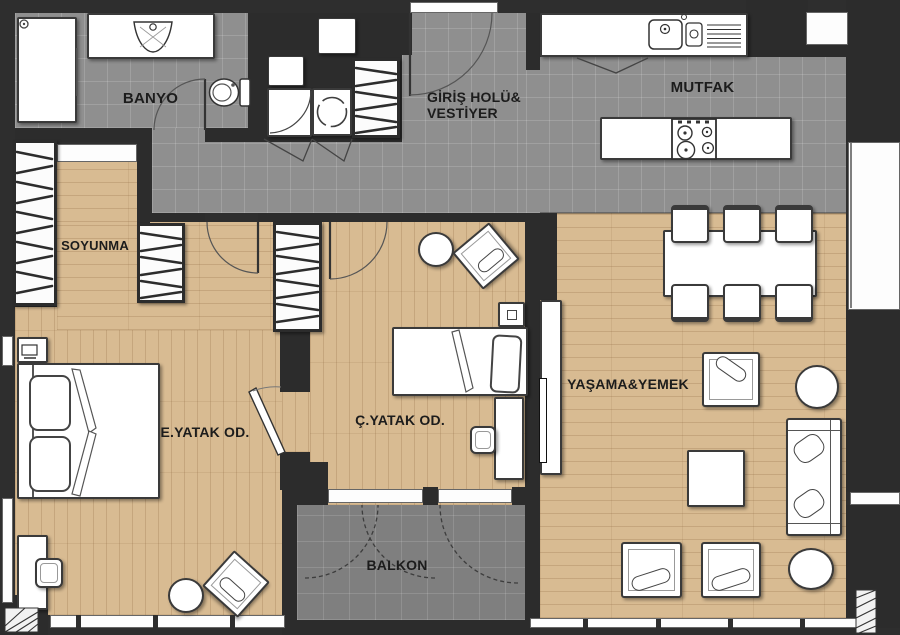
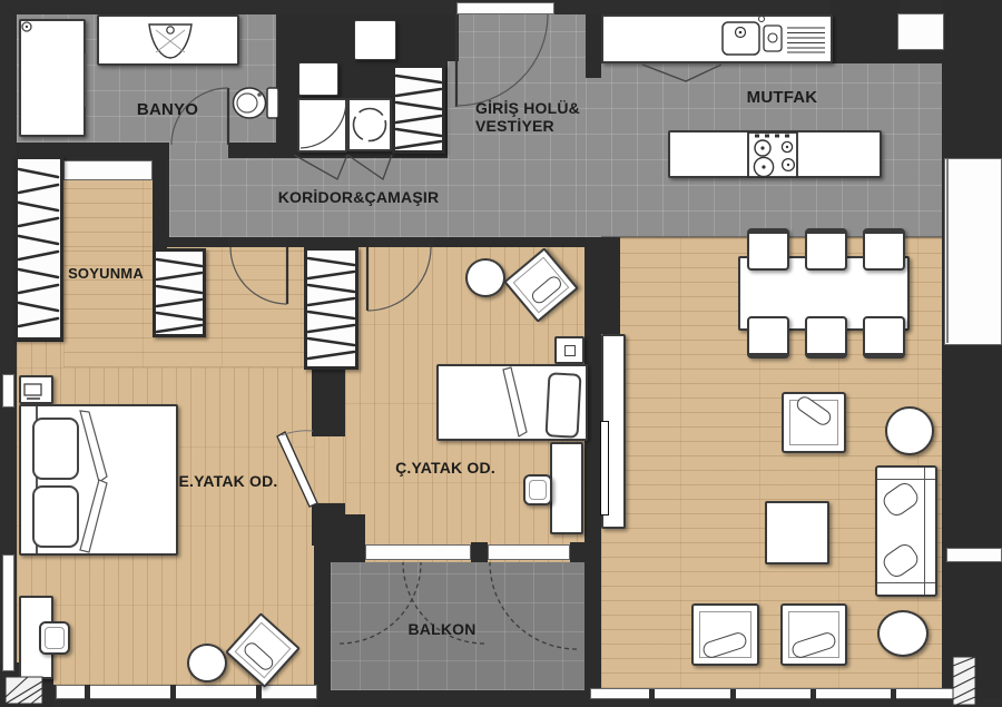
  BANYO
  GİRİŞ HOLÜ&
  VESTİYER
  MUTFAK
+ KORİDOR&ÇAMAŞIR
  SOYUNMA
  E.YATAK OD.
  Ç.YATAK OD.
- YAŞAMA&YEMEK
  BALKON
